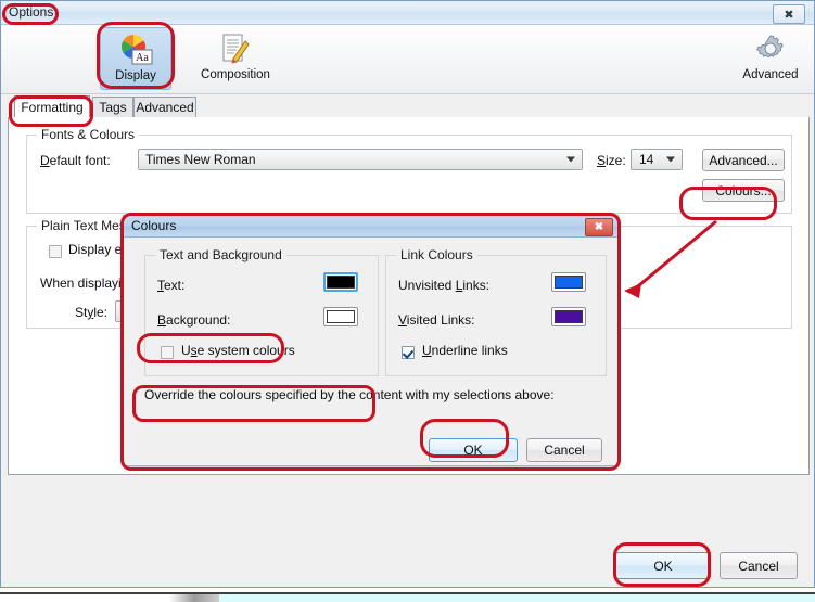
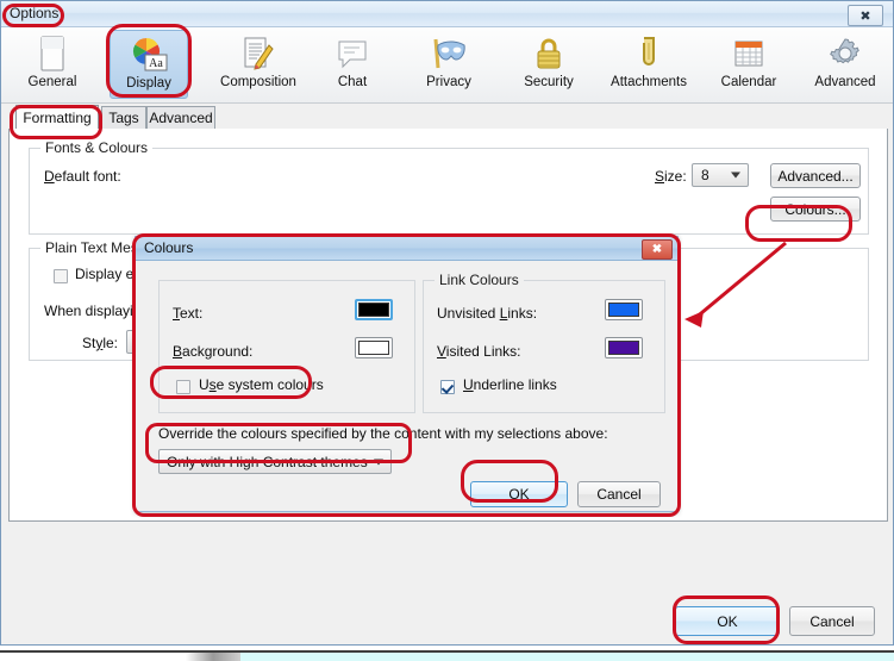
  Options
  ✖
+ General
  Aa
  Display
  Composition
+ Chat
+ Privacy
+ Security
+ Attachments
+ Calendar
  Advanced
  Formatting
  Tags
  Advanced
  Fonts & Colours
  Default font:
- Times New Roman
  Size:
- 14
+ 8
  Advanced...
  Colours...
  Plain Text Me
  Display e
  When displayi
  Style:
  OK
  Cancel
  Colours
  ✖
- Text and Background
  Text:
  Background:
  Use system colours
  Link Colours
  Unvisited Links:
  Visited Links:
  Underline links
  Override the colours specified by the content with my selections above:
+ Only with High Contrast themes
  OK
  Cancel
